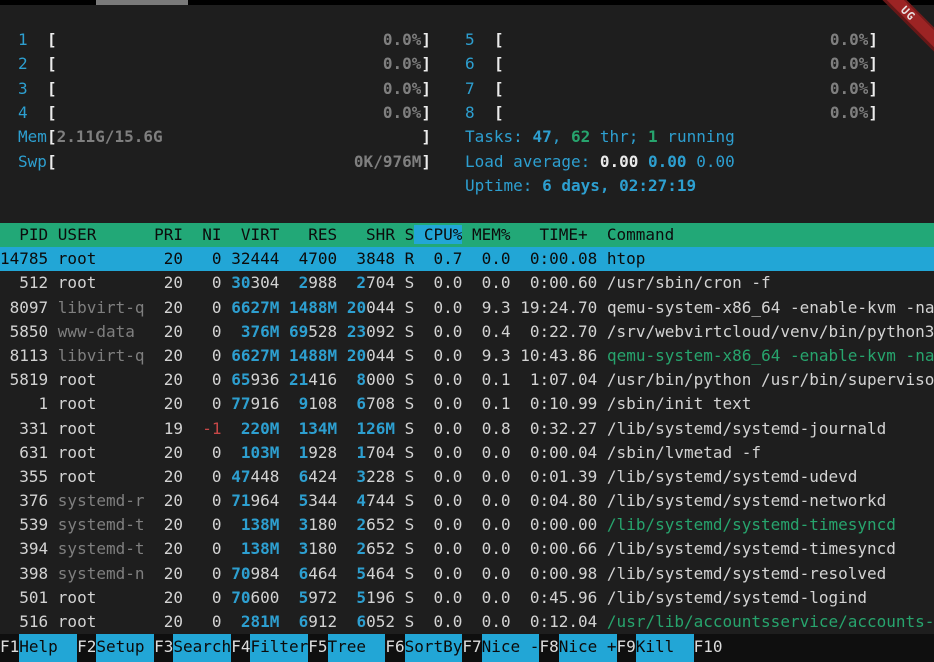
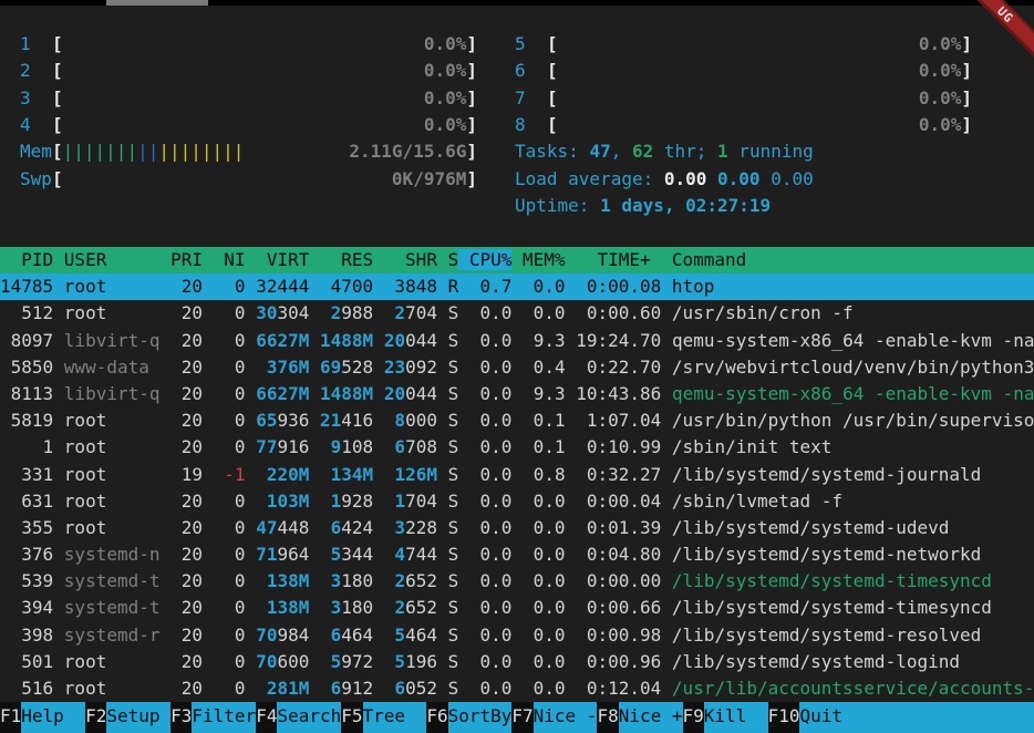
  1
  [
  0.0%
  ]
  2
  [
  0.0%
  ]
  3
  [
  0.0%
  ]
  4
  [
  0.0%
  ]
  Mem
  [
+ |||||||||||||||||
  2.11G/15.6G
  ]
  Swp
  [
  0K/976M
  ]
  5
  [
  0.0%
  ]
  6
  [
  0.0%
  ]
  7
  [
  0.0%
  ]
  8
  [
  0.0%
  ]
  Tasks: 47, 62 thr; 1 running
  Load average: 0.00 0.00 0.00
- Uptime: 6 days, 02:27:19
+ Uptime: 1 days, 02:27:19
  PID USER PRI NI VIRT RES SHR S CPU% MEM% TIME+ Command
  14785 root 20 0 32444 4700 3848 R 0.7 0.0 0:00.08 htop
  512 root 20 0 30304 2988 2704 S 0.0 0.0 0:00.60 /usr/sbin/cron -f
  8097 libvirt-q 20 0 6627M 1488M 20044 S 0.0 9.3 19:24.70 qemu-system-x86_64 -enable-kvm -na
  5850 www-data 20 0 376M 69528 23092 S 0.0 0.4 0:22.70 /srv/webvirtcloud/venv/bin/python3
  8113 libvirt-q 20 0 6627M 1488M 20044 S 0.0 9.3 10:43.86 qemu-system-x86_64 -enable-kvm -na
  5819 root 20 0 65936 21416 8000 S 0.0 0.1 1:07.04 /usr/bin/python /usr/bin/superviso
  1 root 20 0 77916 9108 6708 S 0.0 0.1 0:10.99 /sbin/init text
  331 root 19 -1 220M 134M 126M S 0.0 0.8 0:32.27 /lib/systemd/systemd-journald
  631 root 20 0 103M 1928 1704 S 0.0 0.0 0:00.04 /sbin/lvmetad -f
  355 root 20 0 47448 6424 3228 S 0.0 0.0 0:01.39 /lib/systemd/systemd-udevd
- 376 systemd-r 20 0 71964 5344 4744 S 0.0 0.0 0:04.80 /lib/systemd/systemd-networkd
+ 376 systemd-n 20 0 71964 5344 4744 S 0.0 0.0 0:04.80 /lib/systemd/systemd-networkd
  539 systemd-t 20 0 138M 3180 2652 S 0.0 0.0 0:00.00 /lib/systemd/systemd-timesyncd
  394 systemd-t 20 0 138M 3180 2652 S 0.0 0.0 0:00.66 /lib/systemd/systemd-timesyncd
- 398 systemd-n 20 0 70984 6464 5464 S 0.0 0.0 0:00.98 /lib/systemd/systemd-resolved
+ 398 systemd-r 20 0 70984 6464 5464 S 0.0 0.0 0:00.98 /lib/systemd/systemd-resolved
- 501 root 20 0 70600 5972 5196 S 0.0 0.0 0:45.96 /lib/systemd/systemd-logind
+ 501 root 20 0 70600 5972 5196 S 0.0 0.0 0:00.96 /lib/systemd/systemd-logind
  516 root 20 0 281M 6912 6052 S 0.0 0.0 0:12.04 /usr/lib/accountsservice/accounts-
  F1
  Help
  F2
  Setup
  F3
- Search
+ Filter
  F4
- Filter
+ Search
  F5
  Tree
  F6
  SortBy
  F7
  Nice -
  F8
  Nice +
  F9
  Kill
  F10
+ Quit
